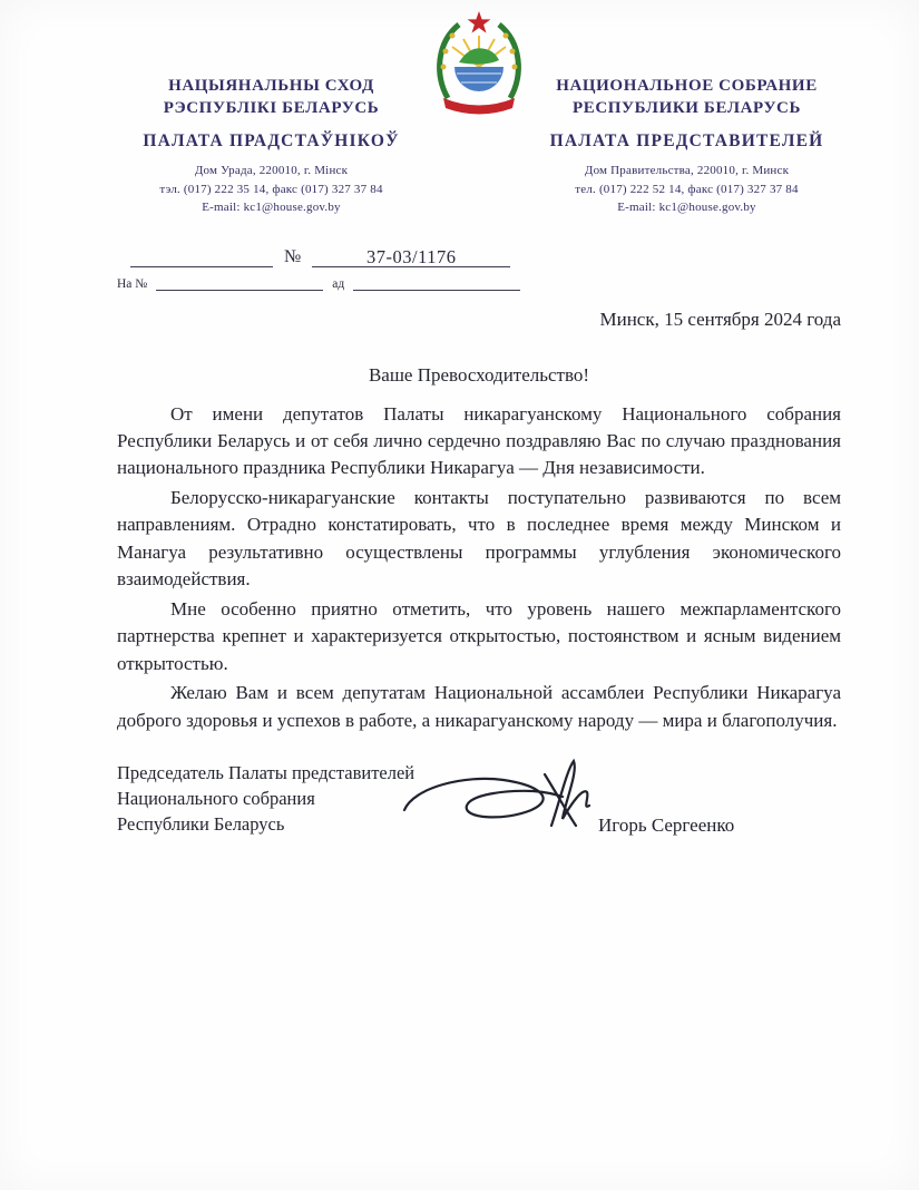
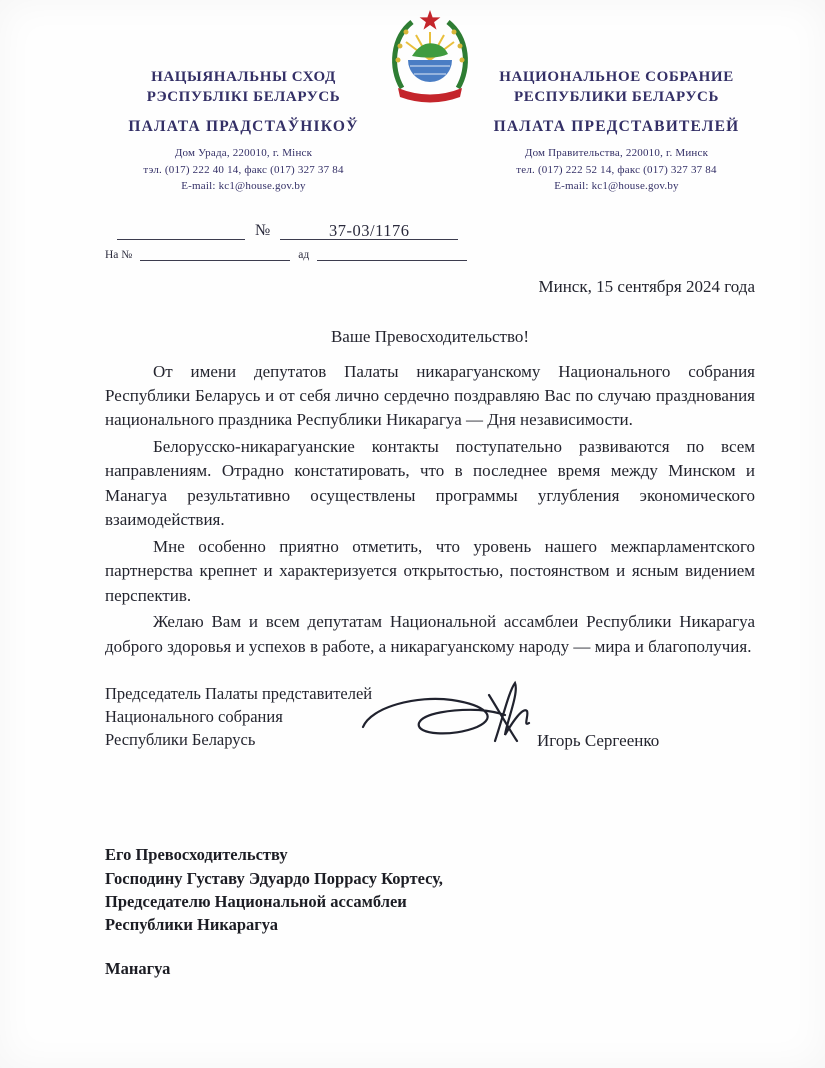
  НАЦЫЯНАЛЬНЫ СХОД
  РЭСПУБЛІКІ БЕЛАРУСЬ
  ПАЛАТА ПРАДСТАЎНІКОЎ
  Дом Урада, 220010, г. Мінск
- тэл. (017) 222 35 14, факс (017) 327 37 84
+ тэл. (017) 222 40 14, факс (017) 327 37 84
  E-mail: kc1@house.gov.by
  НАЦИОНАЛЬНОЕ СОБРАНИЕ
  РЕСПУБЛИКИ БЕЛАРУСЬ
  ПАЛАТА ПРЕДСТАВИТЕЛЕЙ
  Дом Правительства, 220010, г. Минск
  тел. (017) 222 52 14, факс (017) 327 37 84
  E-mail: kc1@house.gov.by
  №
  37-03/1176
  На №
  ад
  Минск, 15 сентября 2024 года
  Ваше Превосходительство!
  От имени депутатов Палаты никарагуанскому Национального собрания Республики Беларусь и от себя лично сердечно поздравляю Вас по случаю празднования национального праздника Республики Никарагуа — Дня независимости.
  Белорусско-никарагуанские контакты поступательно развиваются по всем направлениям. Отрадно констатировать, что в последнее время между Минском и Манагуа результативно осуществлены программы углубления экономического взаимодействия.
- Мне особенно приятно отметить, что уровень нашего межпарламентского партнерства крепнет и характеризуется открытостью, постоянством и ясным видением открытостью.
+ Мне особенно приятно отметить, что уровень нашего межпарламентского партнерства крепнет и характеризуется открытостью, постоянством и ясным видением перспектив.
  Желаю Вам и всем депутатам Национальной ассамблеи Республики Никарагуа доброго здоровья и успехов в работе, а никарагуанскому народу — мира и благополучия.
  Председатель Палаты представителей
  Национального собрания
  Республики Беларусь
  Игорь Сергеенко
+ Его Превосходительству
+ Господину Густаву Эдуардо Поррасу Кортесу,
+ Председателю Национальной ассамблеи
+ Республики Никарагуа
+ Манагуа
